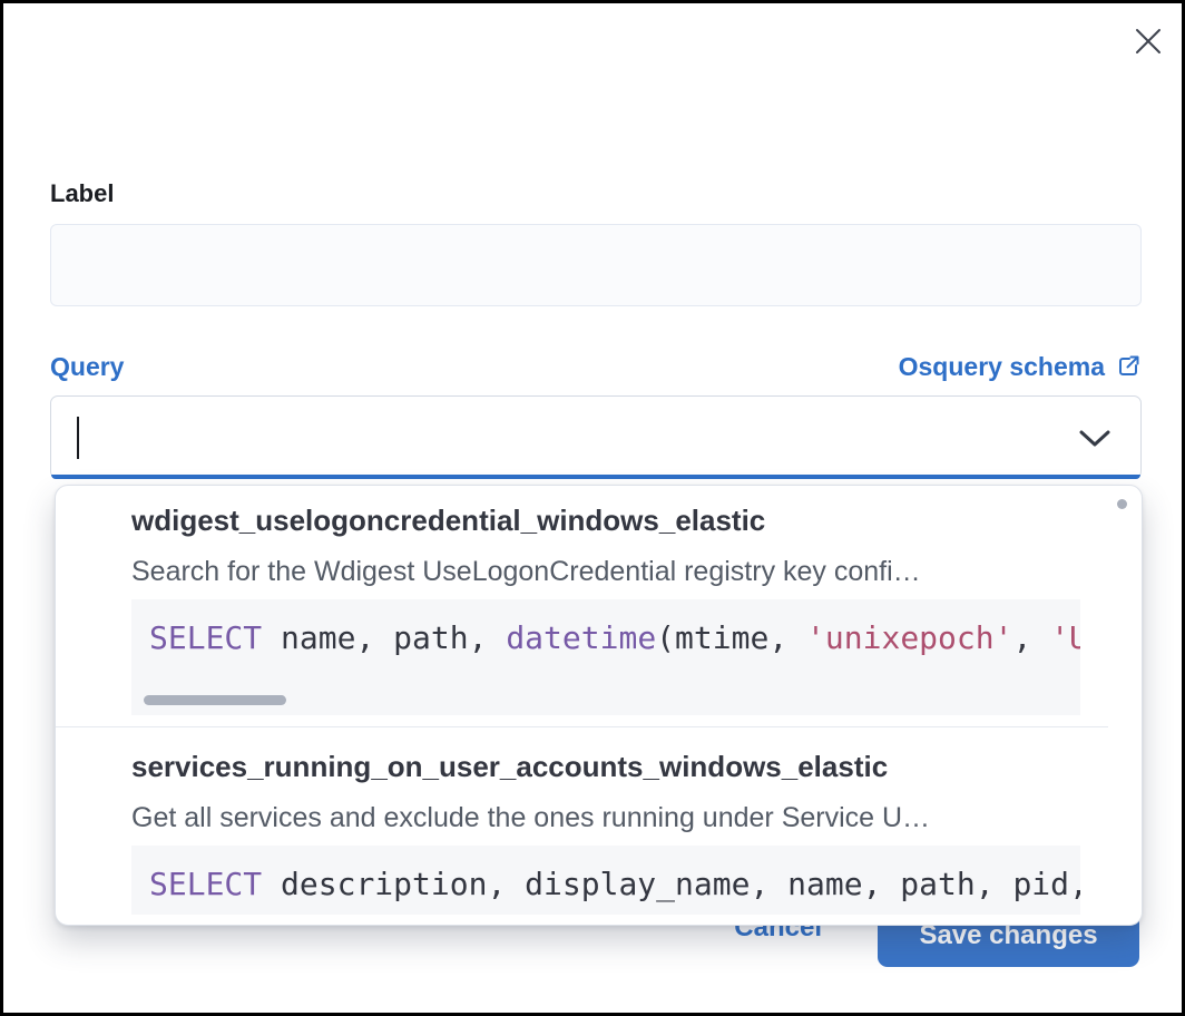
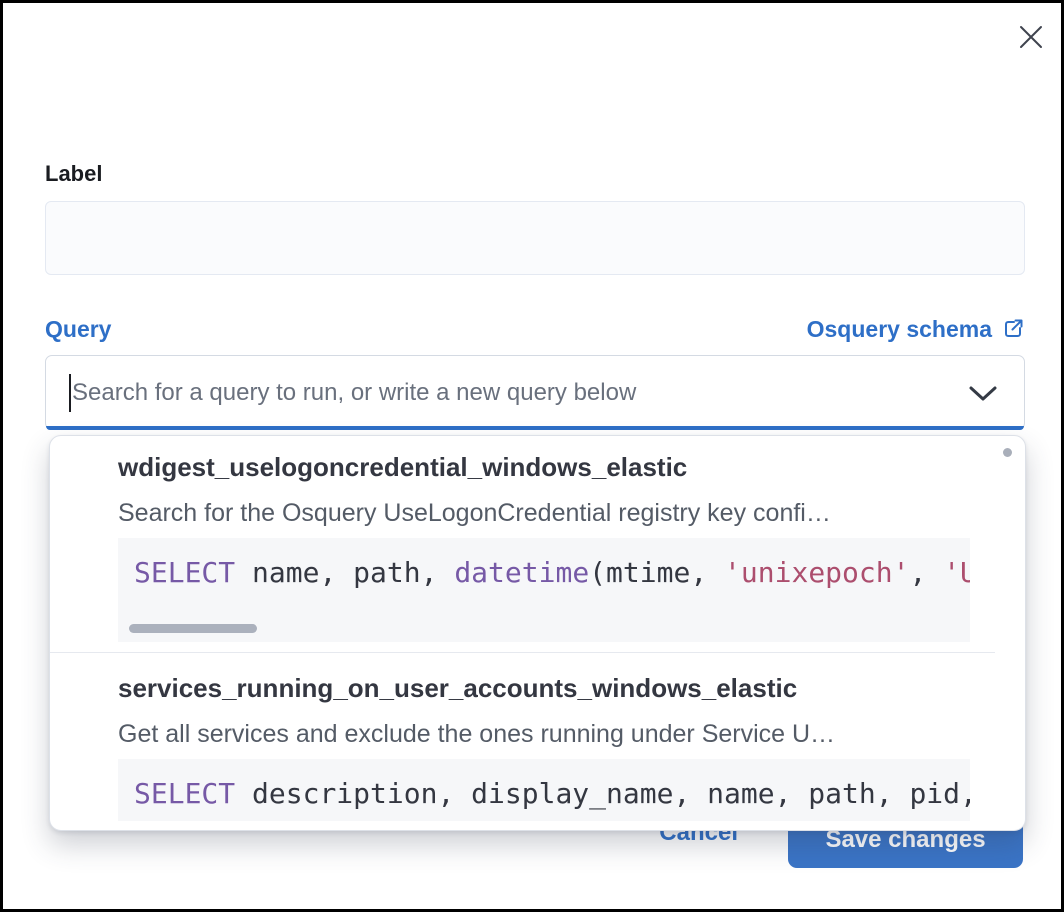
  Label
  Query
  Osquery schema
+ Search for a query to run, or write a new query below
  Cancel
  Save changes
  wdigest_uselogoncredential_windows_elastic
- Search for the Wdigest UseLogonCredential registry key confi…
+ Search for the Osquery UseLogonCredential registry key confi…
  SELECT name, path, datetime(mtime, 'unixepoch', 'U
  services_running_on_user_accounts_windows_elastic
  Get all services and exclude the ones running under Service U…
  SELECT description, display_name, name, path, pid,
